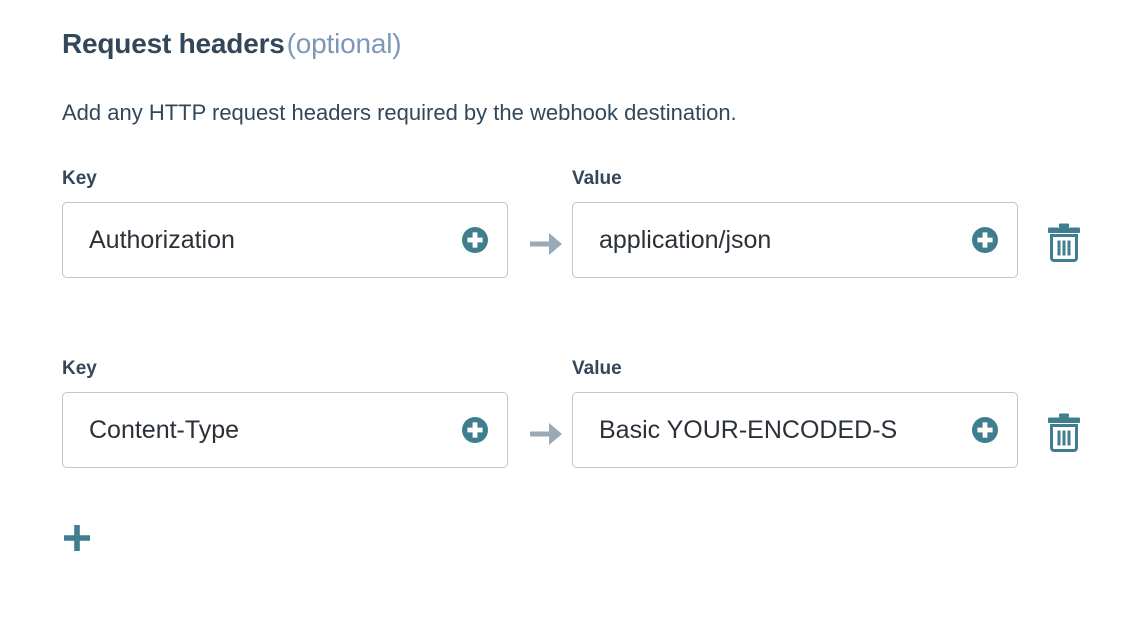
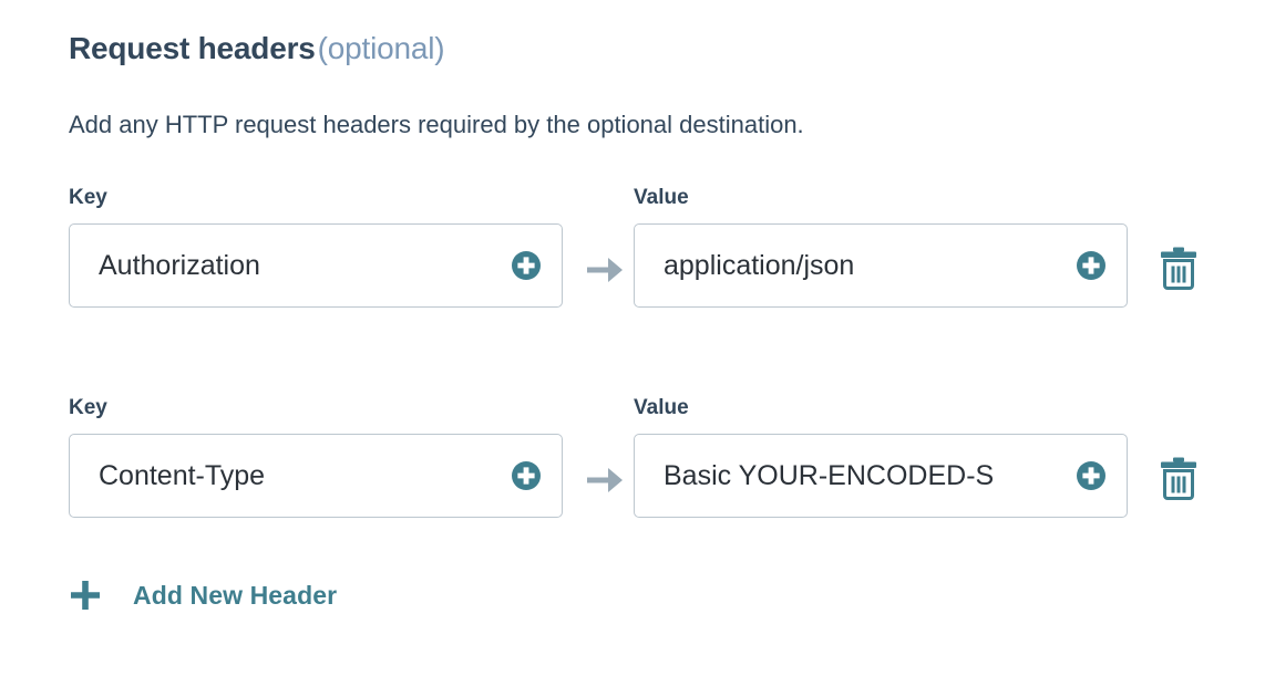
  Request headers(optional)
- Add any HTTP request headers required by the webhook destination.
+ Add any HTTP request headers required by the optional destination.
  Key
  Authorization
  Value
  application/json
  Key
  Content-Type
  Value
  Basic YOUR-ENCODED-S
+ Add New Header
